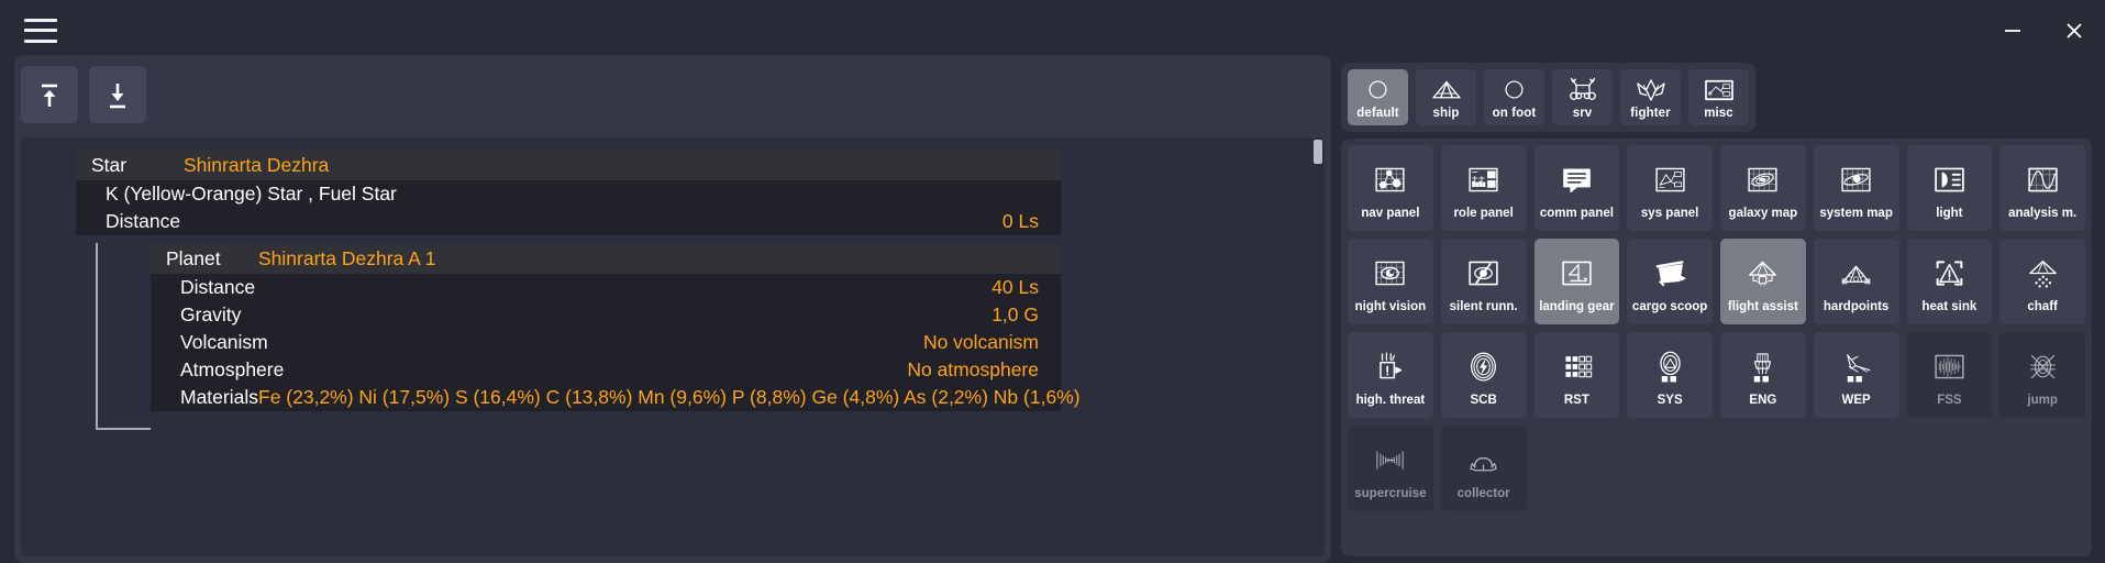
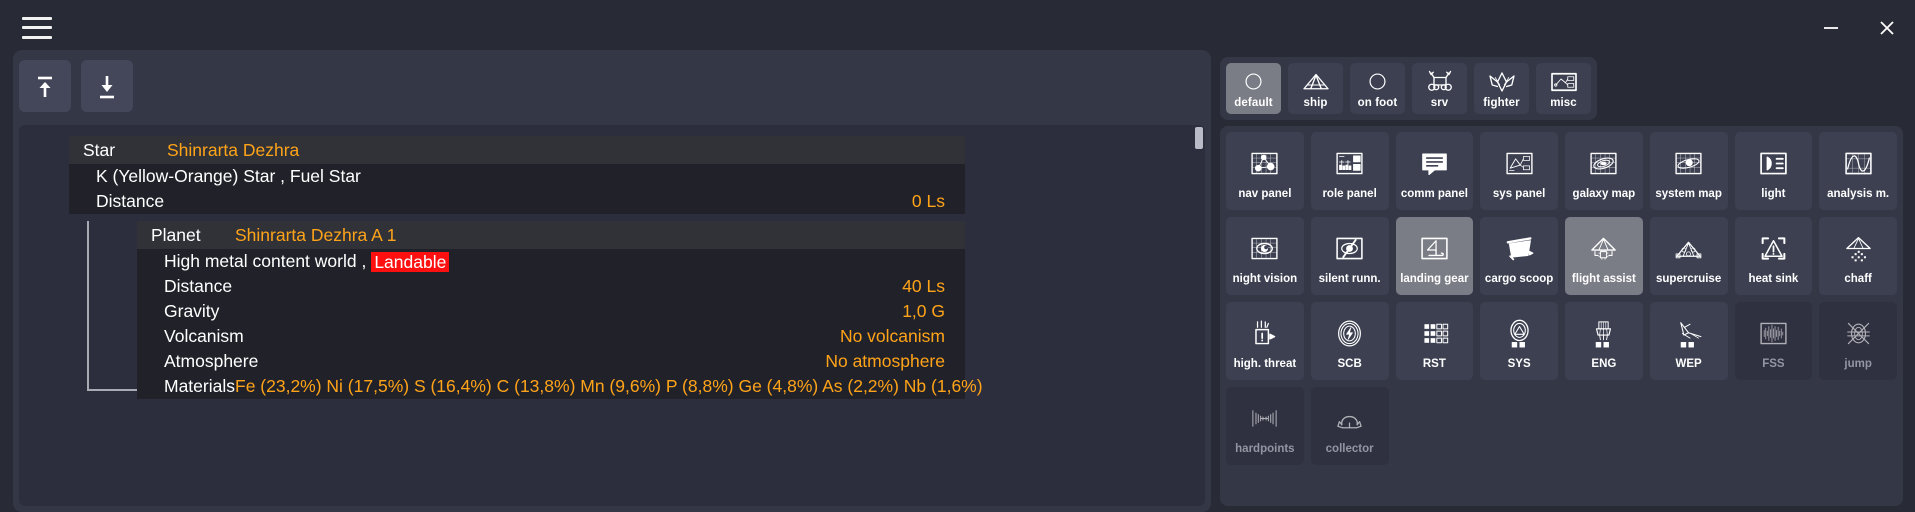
  Star
  Shinrarta Dezhra
  K (Yellow-Orange) Star , Fuel Star
  Distance
  0 Ls
  Planet
  Shinrarta Dezhra A 1
+ High metal content world ,
+ Landable
  Distance
  40 Ls
  Gravity
  1,0 G
  Volcanism
  No volcanism
  Atmosphere
  No atmosphere
  Materials
  Fe (23,2%) Ni (17,5%) S (16,4%) C (13,8%) Mn (9,6%) P (8,8%) Ge (4,8%) As (2,2%) Nb (1,6%)
  default
  ship
  on foot
  srv
  fighter
  misc
  nav panel
  role panel
  comm panel
  sys panel
  galaxy map
  system map
  light
  analysis m.
  night vision
  silent runn.
  landing gear
  cargo scoop
  flight assist
- hardpoints
+ supercruise
  heat sink
  chaff
  high. threat
  SCB
  RST
  SYS
  ENG
  WEP
  FSS
  jump
- supercruise
+ hardpoints
  collector
